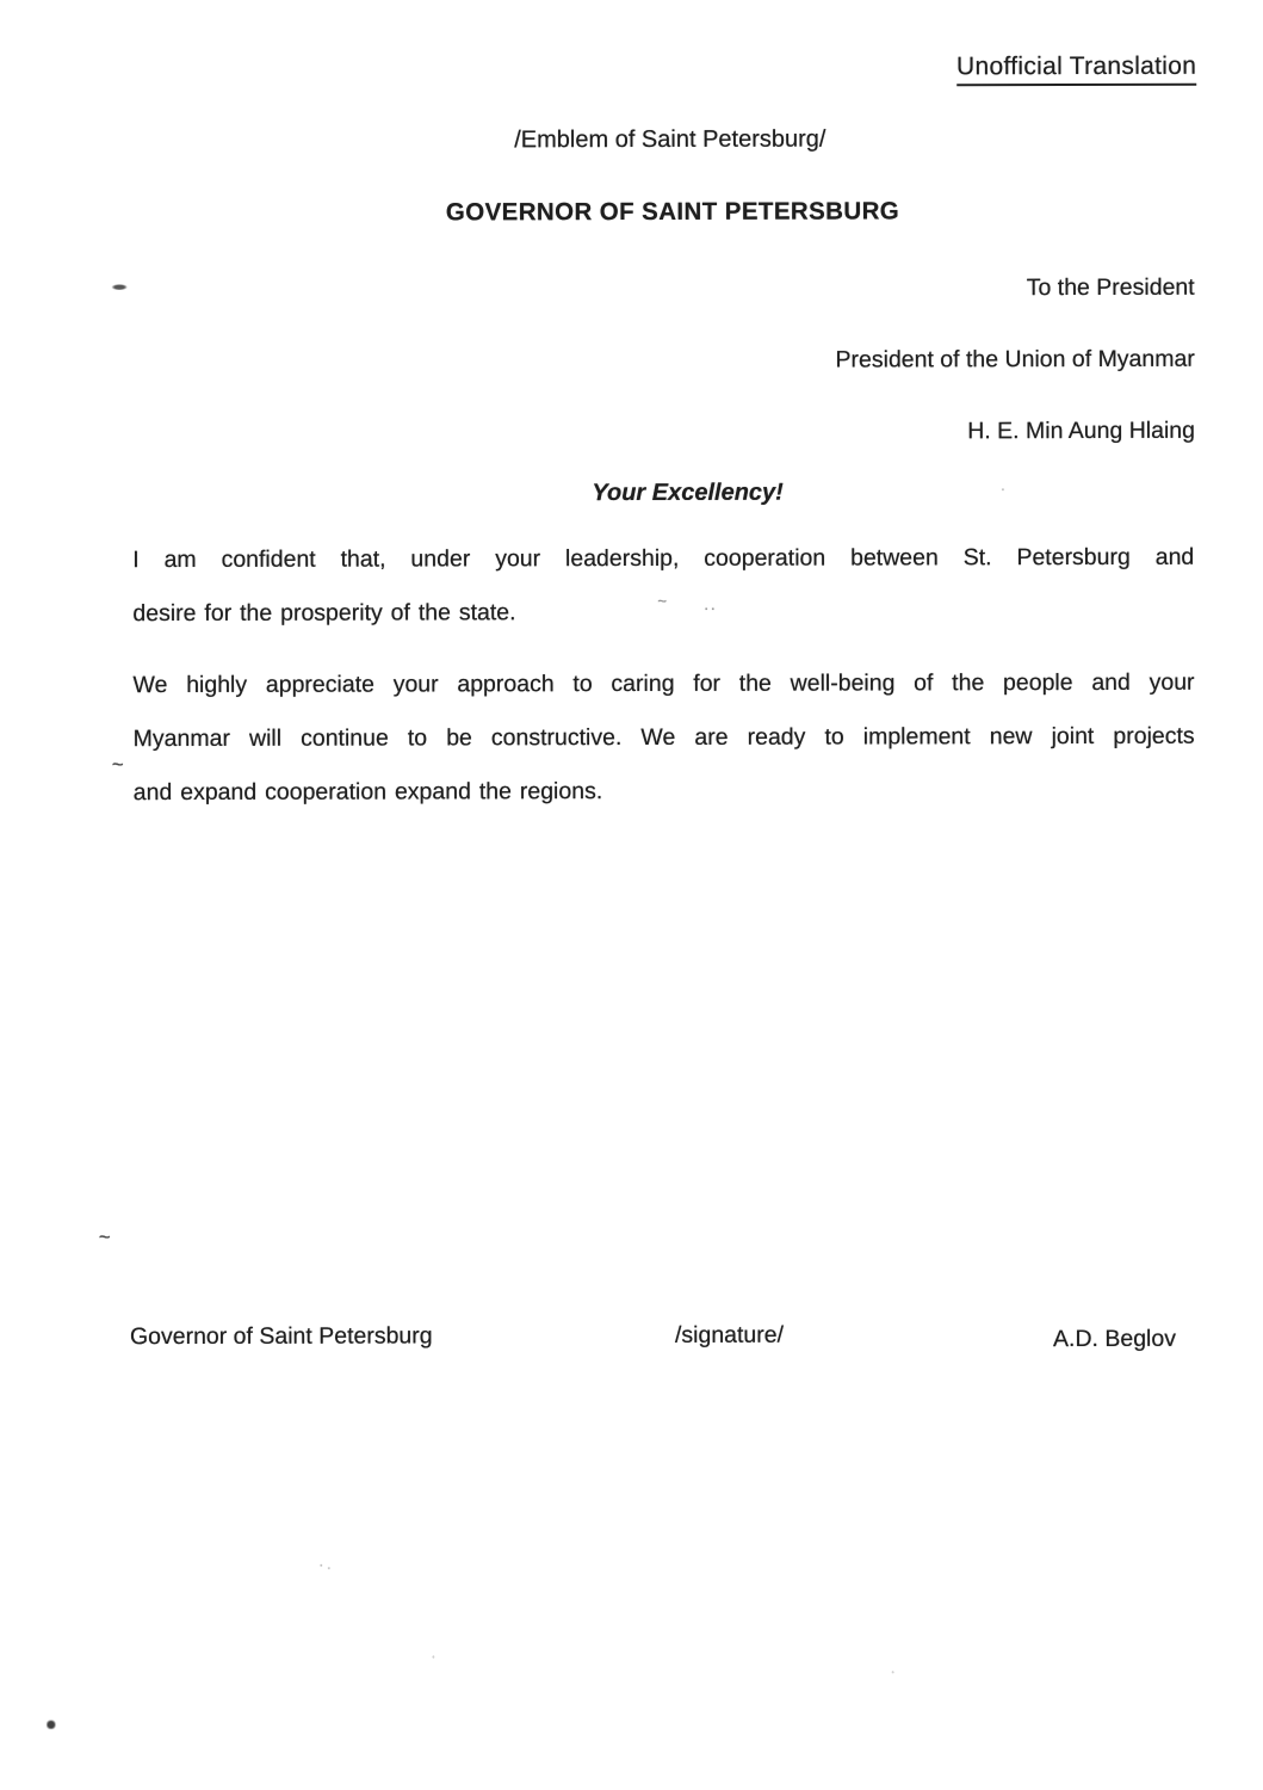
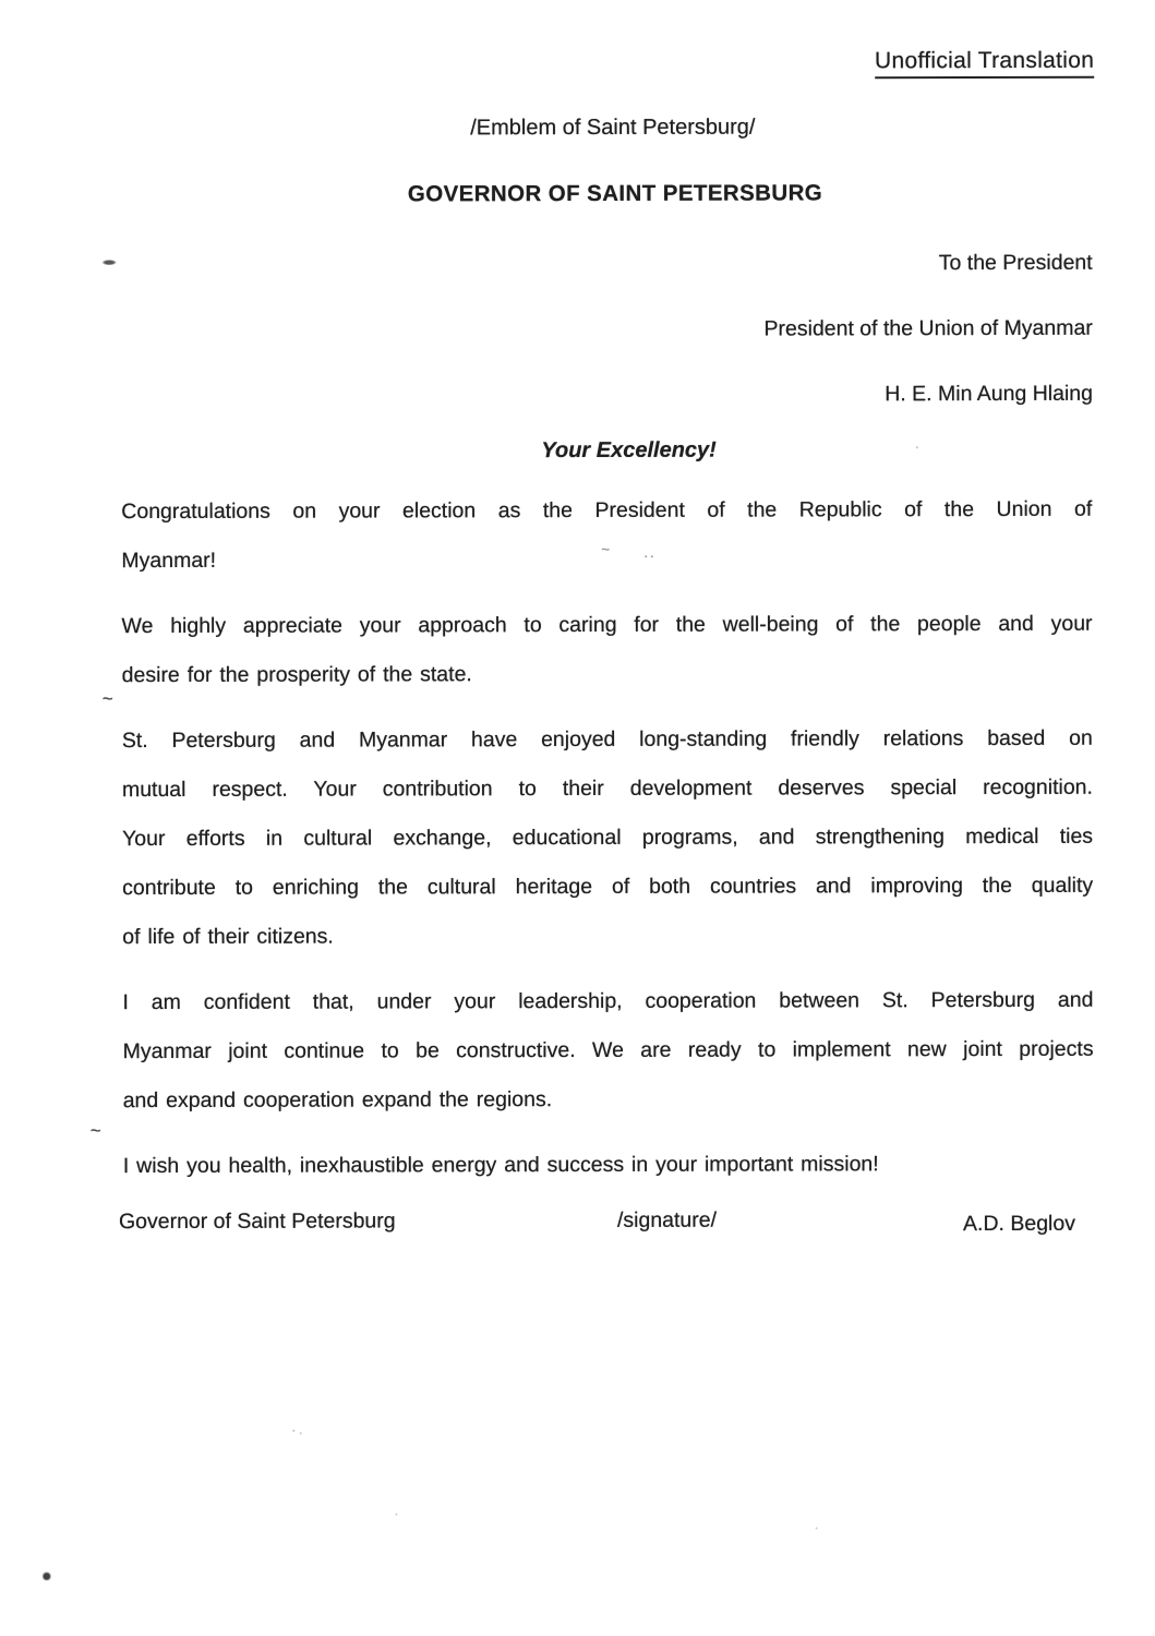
  Unofficial Translation
  /Emblem of Saint Petersburg/
  GOVERNOR OF SAINT PETERSBURG
  To the President
  President of the Union of Myanmar
  H. E. Min Aung Hlaing
  Your Excellency!
+ Congratulations on your election as the President of the Republic of the Union of
+ Myanmar!
- I am confident that, under your leadership, cooperation between St. Petersburg and
+ We highly appreciate your approach to caring for the well-being of the people and your
  desire for the prosperity of the state.
+ St. Petersburg and Myanmar have enjoyed long-standing friendly relations based on
+ mutual respect. Your contribution to their development deserves special recognition.
+ Your efforts in cultural exchange, educational programs, and strengthening medical ties
+ contribute to enriching the cultural heritage of both countries and improving the quality
+ of life of their citizens.
- We highly appreciate your approach to caring for the well-being of the people and your
+ I am confident that, under your leadership, cooperation between St. Petersburg and
- Myanmar will continue to be constructive. We are ready to implement new joint projects
+ Myanmar joint continue to be constructive. We are ready to implement new joint projects
  and expand cooperation expand the regions.
+ I wish you health, inexhaustible energy and success in your important mission!
  Governor of Saint Petersburg
  /signature/
  A.D. Beglov
  ~
  ~
  ~
  ..
  ·
  · .
  ·
  ·
